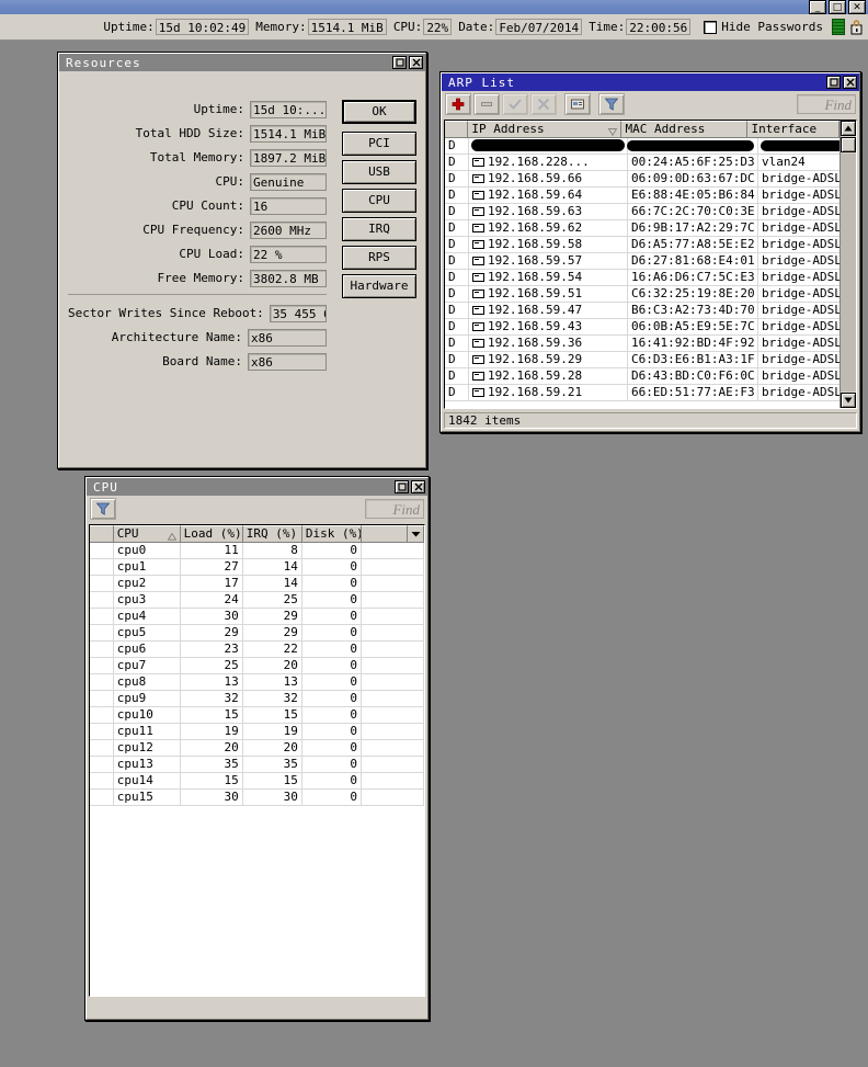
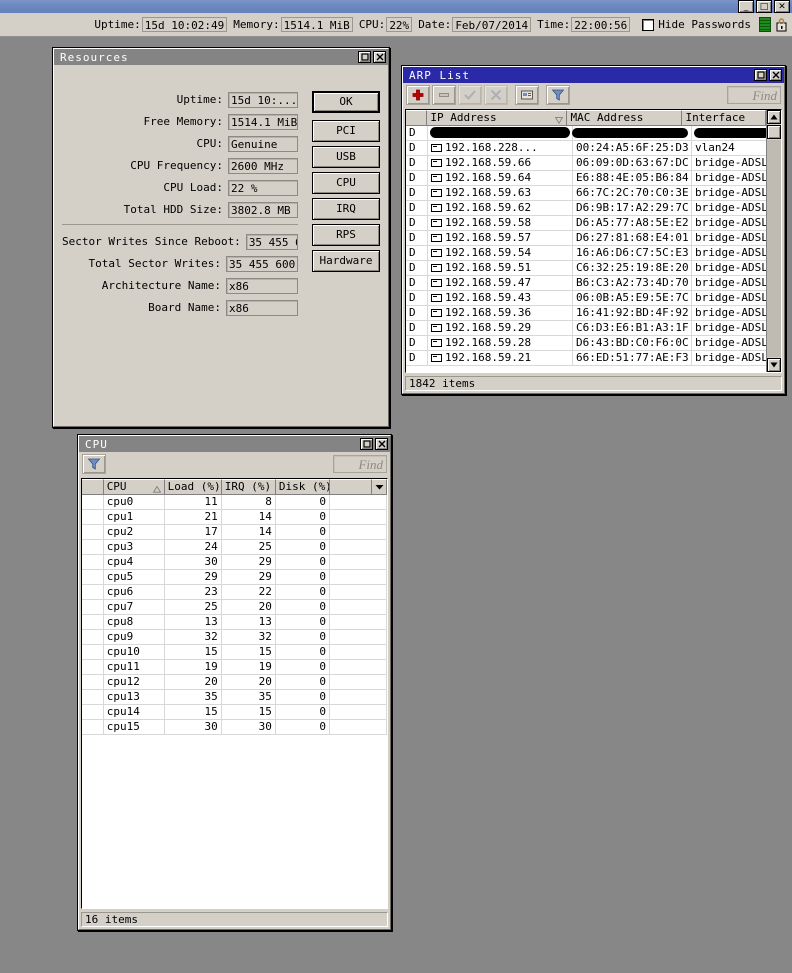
  _
  □
  ✕
  Uptime:
  15d 10:02:49
  Memory:
  1514.1 MiB
  CPU:
  22%
  Date:
  Feb/07/2014
  Time:
  22:00:56
  Hide Passwords
  Resources
  Uptime:
  15d 10:...
- Total HDD Size:
+ Free Memory:
  1514.1 MiB
- Total Memory:
- 1897.2 MiB
  CPU:
  Genuine
- CPU Count:
- 16
  CPU Frequency:
  2600 MHz
  CPU Load:
  22 %
- Free Memory:
+ Total HDD Size:
  3802.8 MB
  Sector Writes Since Reboot:
+ Total Sector Writes:
+ 35 455 600
  Architecture Name:
  x86
  Board Name:
  x86
  OK
  PCI
  USB
  CPU
  IRQ
  RPS
  Hardware
  ARP List
  Find
  IP Address
  MAC Address
  Interface
  D
  D
  192.168.228...
  00:24:A5:6F:25:D3
  vlan24
  D
  192.168.59.66
  06:09:0D:63:67:DC
  bridge-ADSL
  D
  192.168.59.64
  E6:88:4E:05:B6:84
  bridge-ADSL
  D
  192.168.59.63
  66:7C:2C:70:C0:3E
  bridge-ADSL
  D
  192.168.59.62
  D6:9B:17:A2:29:7C
  bridge-ADSL
  D
  192.168.59.58
  D6:A5:77:A8:5E:E2
  bridge-ADSL
  D
  192.168.59.57
  D6:27:81:68:E4:01
  bridge-ADSL
  D
  192.168.59.54
  16:A6:D6:C7:5C:E3
  bridge-ADSL
  D
  192.168.59.51
  C6:32:25:19:8E:20
  bridge-ADSL
  D
  192.168.59.47
  B6:C3:A2:73:4D:70
  bridge-ADSL
  D
  192.168.59.43
  06:0B:A5:E9:5E:7C
  bridge-ADSL
  D
  192.168.59.36
  16:41:92:BD:4F:92
  bridge-ADSL
  D
  192.168.59.29
  C6:D3:E6:B1:A3:1F
  bridge-ADSL
  D
  192.168.59.28
  D6:43:BD:C0:F6:0C
  bridge-ADSL
  D
  192.168.59.21
  66:ED:51:77:AE:F3
  bridge-ADSL
  1842 items
  CPU
  Find
  CPU
  Load (%)
  IRQ (%)
  Disk (%)
  cpu0
  11
  8
  0
  cpu1
- 27
+ 21
  14
  0
  cpu2
  17
  14
  0
  cpu3
  24
  25
  0
  cpu4
  30
  29
  0
  cpu5
  29
  29
  0
  cpu6
  23
  22
  0
  cpu7
  25
  20
  0
  cpu8
  13
  13
  0
  cpu9
  32
  32
  0
  cpu10
  15
  15
  0
  cpu11
  19
  19
  0
  cpu12
  20
  20
  0
  cpu13
  35
  35
  0
  cpu14
  15
  15
  0
  cpu15
  30
  30
  0
+ 16 items
